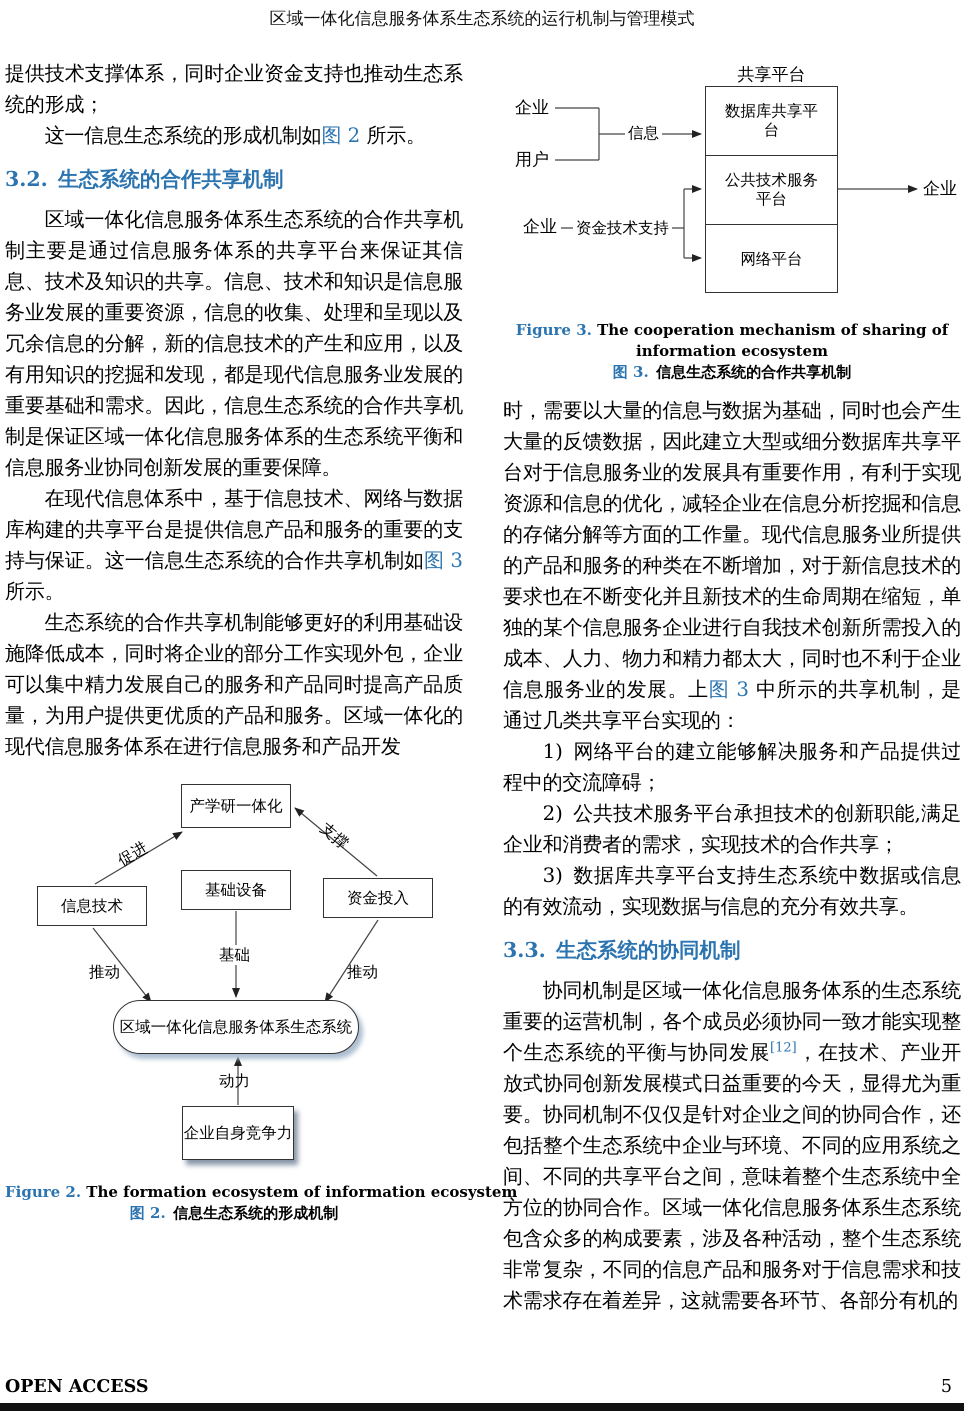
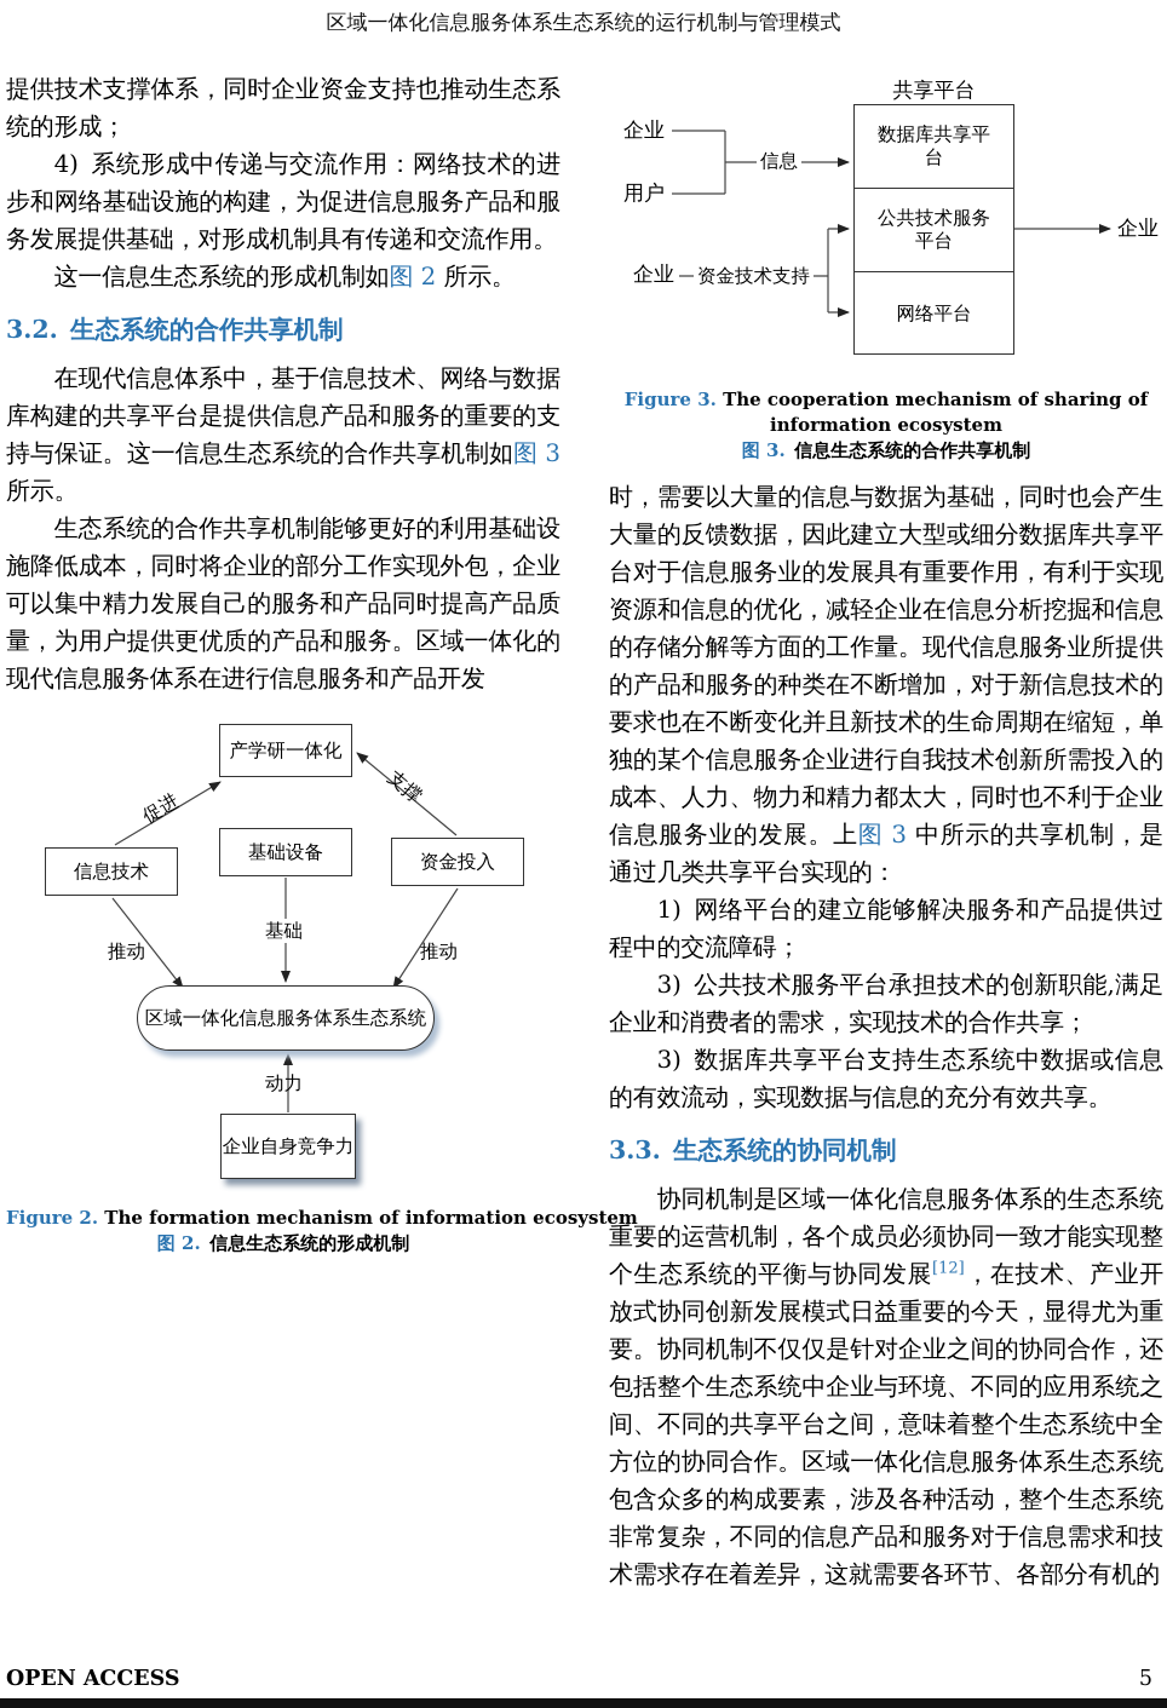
  区域一体化信息服务体系生态系统的运行机制与管理模式
  提供技术支撑体系，同时企业资金支持也推动生态系统的形成；
+ 4) 系统形成中传递与交流作用：网络技术的进步和网络基础设施的构建，为促进信息服务产品和服务发展提供基础，对形成机制具有传递和交流作用。
  这一信息生态系统的形成机制如图 2 所示。
  3.2. 生态系统的合作共享机制
- 区域一体化信息服务体系生态系统的合作共享机制主要是通过信息服务体系的共享平台来保证其信息、技术及知识的共享。信息、技术和知识是信息服务业发展的重要资源，信息的收集、处理和呈现以及冗余信息的分解，新的信息技术的产生和应用，以及有用知识的挖掘和发现，都是现代信息服务业发展的重要基础和需求。因此，信息生态系统的合作共享机制是保证区域一体化信息服务体系的生态系统平衡和信息服务业协同创新发展的重要保障。
  在现代信息体系中，基于信息技术、网络与数据库构建的共享平台是提供信息产品和服务的重要的支持与保证。这一信息生态系统的合作共享机制如图 3 所示。
  生态系统的合作共享机制能够更好的利用基础设施降低成本，同时将企业的部分工作实现外包，企业可以集中精力发展自己的服务和产品同时提高产品质量，为用户提供更优质的产品和服务。区域一体化的现代信息服务体系在进行信息服务和产品开发
  产学研一体化
  信息技术
  基础设备
  资金投入
  区域一体化信息服务体系生态系统
  企业自身竞争力
  推动
  基础
  推动
  动力
- Figure 2. The formation ecosystem of information ecosystem
+ Figure 2. The formation mechanism of information ecosystem
  图 2. 信息生态系统的形成机制
  共享平台
  数据库共享平台
  公共技术服务平台
  网络平台
  企业
  用户
  信息
  企业
  资金技术支持
  企业
  Figure 3. The cooperation mechanism of sharing of information ecosystem
  图 3. 信息生态系统的合作共享机制
  时，需要以大量的信息与数据为基础，同时也会产生大量的反馈数据，因此建立大型或细分数据库共享平台对于信息服务业的发展具有重要作用，有利于实现资源和信息的优化，减轻企业在信息分析挖掘和信息的存储分解等方面的工作量。现代信息服务业所提供的产品和服务的种类在不断增加，对于新信息技术的要求也在不断变化并且新技术的生命周期在缩短，单独的某个信息服务企业进行自我技术创新所需投入的成本、人力、物力和精力都太大，同时也不利于企业信息服务业的发展。上图 3 中所示的共享机制，是通过几类共享平台实现的：
  1) 网络平台的建立能够解决服务和产品提供过程中的交流障碍；
- 2) 公共技术服务平台承担技术的创新职能,满足企业和消费者的需求，实现技术的合作共享；
+ 3) 公共技术服务平台承担技术的创新职能,满足企业和消费者的需求，实现技术的合作共享；
  3) 数据库共享平台支持生态系统中数据或信息的有效流动，实现数据与信息的充分有效共享。
  3.3. 生态系统的协同机制
  协同机制是区域一体化信息服务体系的生态系统重要的运营机制，各个成员必须协同一致才能实现整个生态系统的平衡与协同发展[12]，在技术、产业开放式协同创新发展模式日益重要的今天，显得尤为重要。协同机制不仅仅是针对企业之间的协同合作，还包括整个生态系统中企业与环境、不同的应用系统之间、不同的共享平台之间，意味着整个生态系统中全方位的协同合作。区域一体化信息服务体系生态系统包含众多的构成要素，涉及各种活动，整个生态系统非常复杂，不同的信息产品和服务对于信息需求和技术需求存在着差异，这就需要各环节、各部分有机的
  OPEN ACCESS
  5
